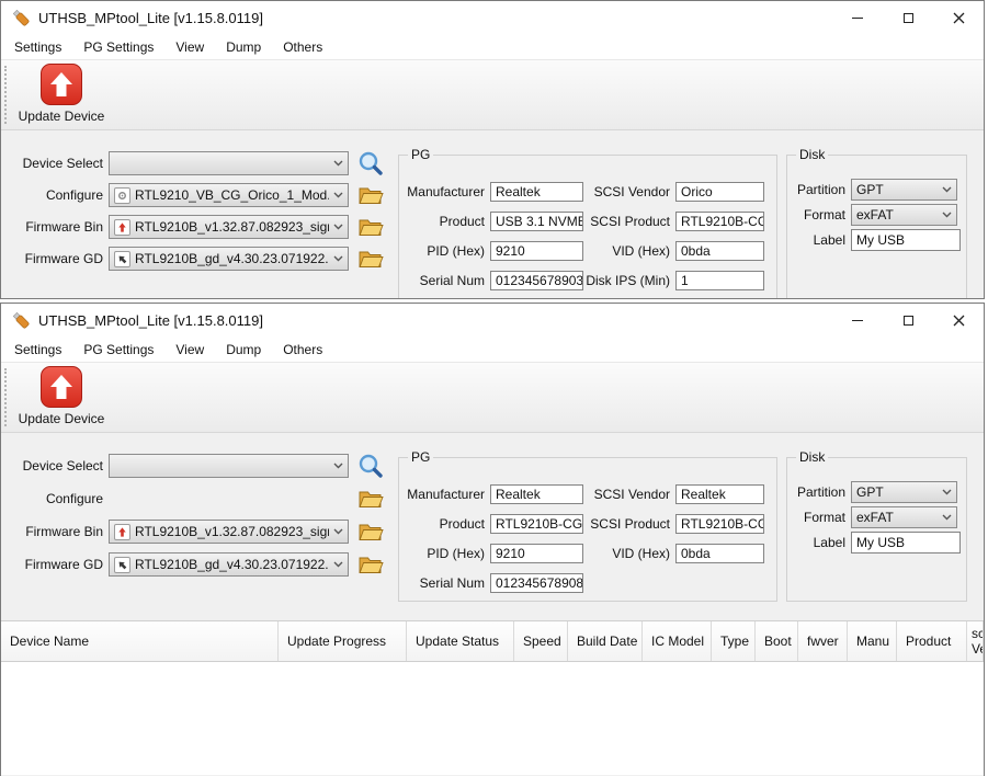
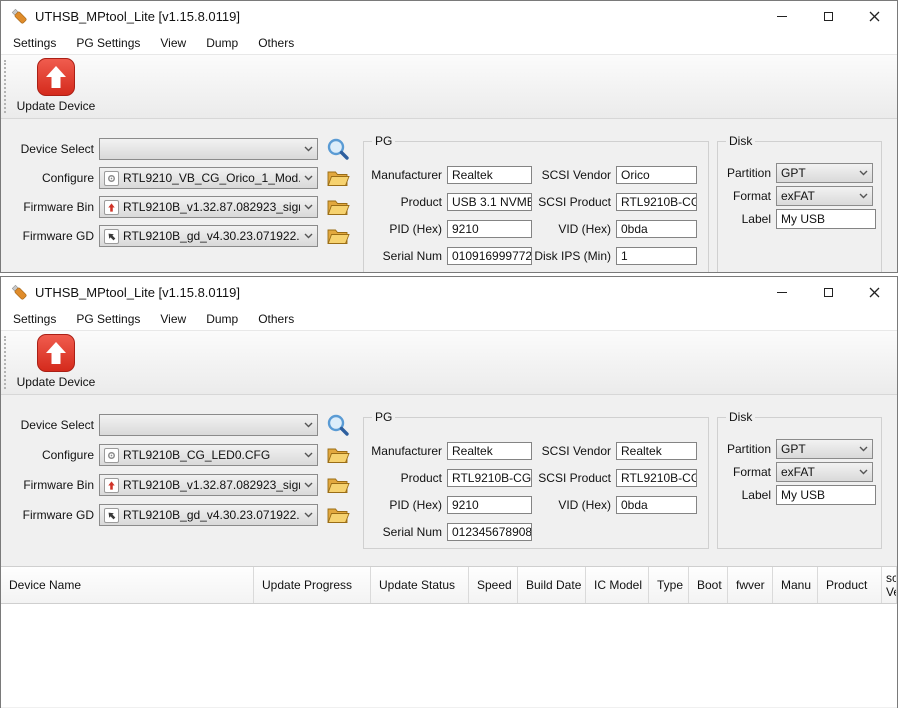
  UTHSB_MPtool_Lite [v1.15.8.0119]
  Settings
  PG Settings
  View
  Dump
  Others
  Update Device
  Device Select
  Configure
  RTL9210_VB_CG_Orico_1_Mod.
  Firmware Bin
  RTL9210B_v1.32.87.082923_sig
  Firmware GD
  RTL9210B_gd_v4.30.23.071922.
  PG
  Manufacturer
  Realtek
  SCSI Vendor
  Orico
  Product
  USB 3.1 NVME
  SCSI Product
  RTL9210B-CG
  PID (Hex)
  9210
  VID (Hex)
  0bda
  Serial Num
- 012345678903
+ 010916999772
  Disk IPS (Min)
  1
  Disk
  Partition
  GPT
  Format
  exFAT
  Label
  My USB
  UTHSB_MPtool_Lite [v1.15.8.0119]
  Settings
  PG Settings
  View
  Dump
  Others
  Update Device
  Device Select
  Configure
+ RTL9210B_CG_LED0.CFG
  Firmware Bin
  RTL9210B_v1.32.87.082923_sig
  Firmware GD
  RTL9210B_gd_v4.30.23.071922.
  PG
  Manufacturer
  Realtek
  SCSI Vendor
  Realtek
  Product
  RTL9210B-CG
  SCSI Product
  RTL9210B-CG
  PID (Hex)
  9210
  VID (Hex)
  0bda
  Serial Num
  012345678908
  Disk
  Partition
  GPT
  Format
  exFAT
  Label
  My USB
  Device Name
  Update Progress
  Update Status
  Speed
  Build Date
  IC Model
  Type
  Boot
  fwver
  Manu
  Product
